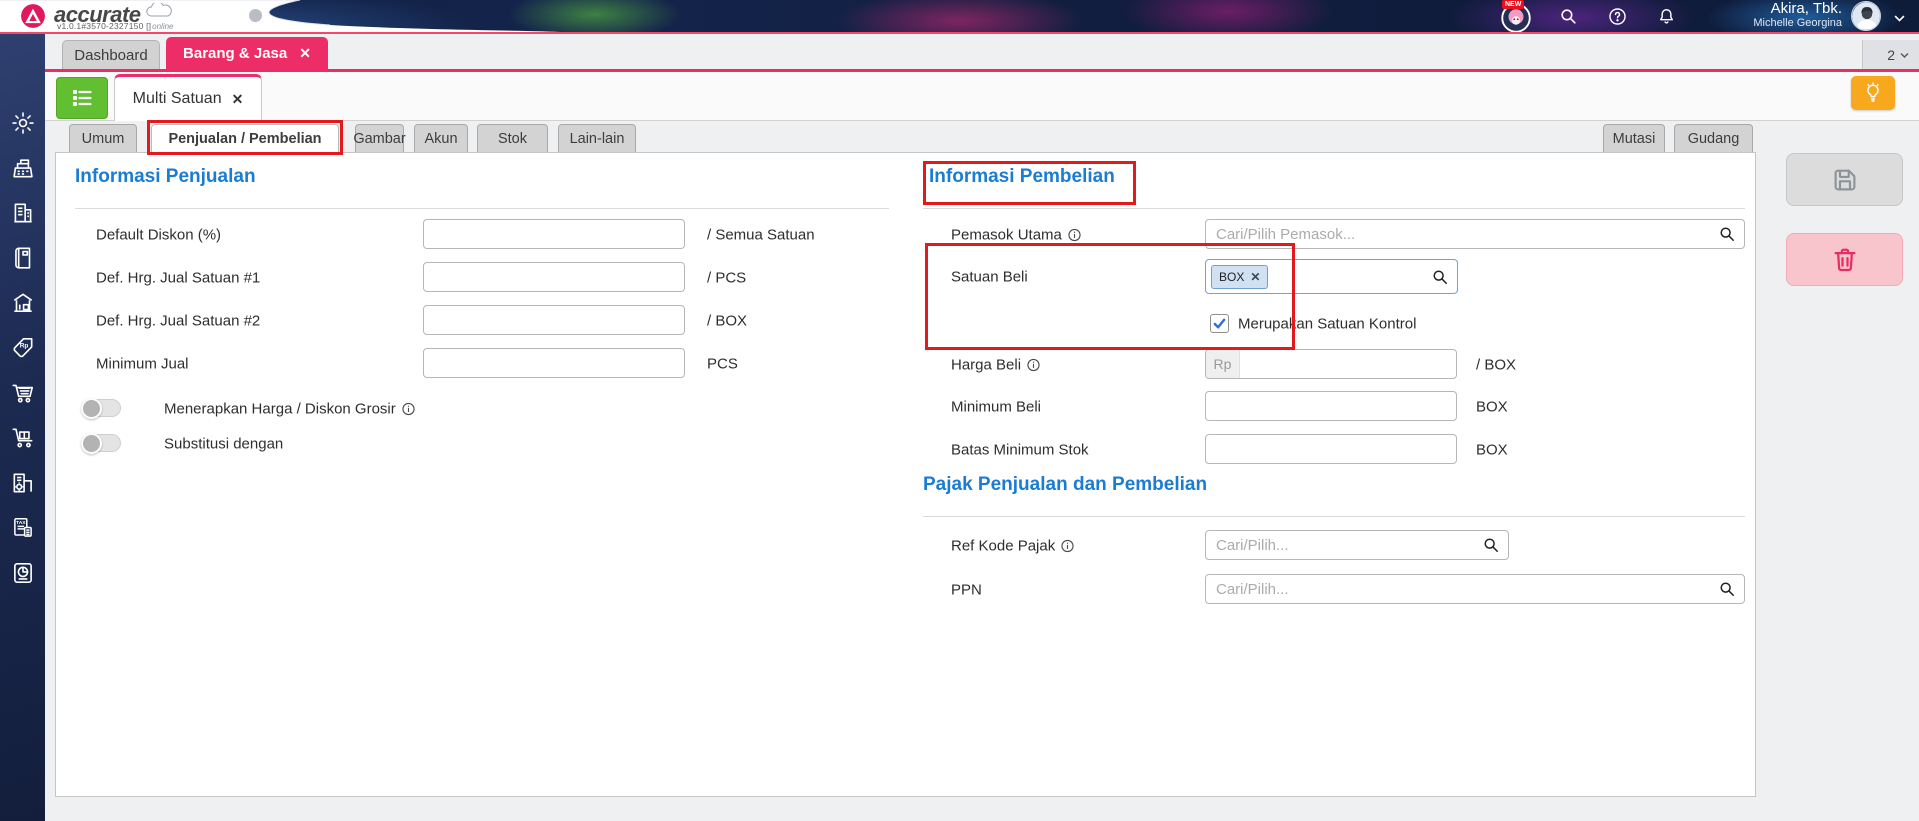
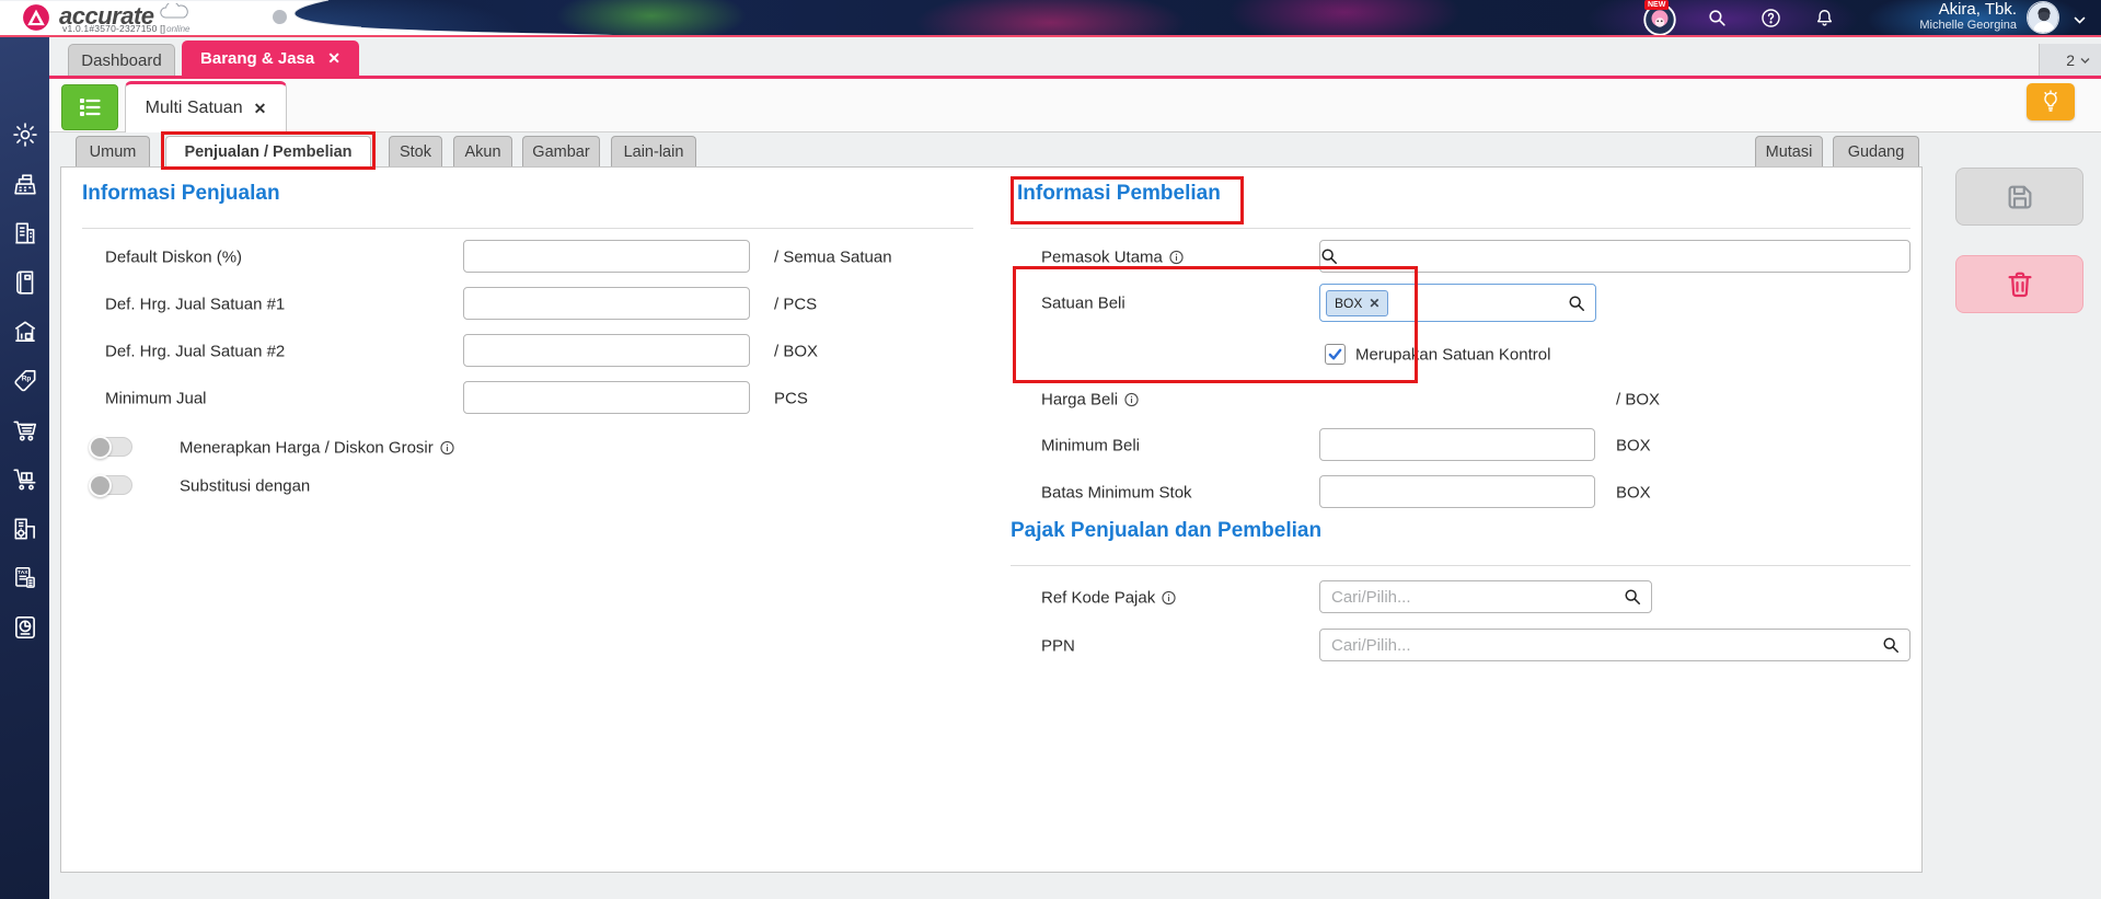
  accurate
  online
  v1.0.1#3570-2327150 []
  Akira, Tbk.
  Michelle Georgina
  Dashboard
  Barang & Jasa
  ✕
  2
  Multi Satuan
  ✕
  Umum
  Penjualan / Pembelian
- Gambar
+ Stok
  Akun
- Stok
+ Gambar
  Lain-lain
  Mutasi
  Gudang
  Informasi Penjualan
  Default Diskon (%)
  / Semua Satuan
  Def. Hrg. Jual Satuan #1
  / PCS
  Def. Hrg. Jual Satuan #2
  / BOX
  Minimum Jual
  PCS
  Menerapkan Harga / Diskon Grosir
  Substitusi dengan
  Informasi Pembelian
  Pemasok Utama
- Cari/Pilih Pemasok...
  Satuan Beli
  BOX
  ✕
  Merupakan Satuan Kontrol
  Harga Beli
- Rp
  / BOX
  Minimum Beli
  BOX
  Batas Minimum Stok
  BOX
  Pajak Penjualan dan Pembelian
  Ref Kode Pajak
  Cari/Pilih...
  PPN
  Cari/Pilih...
